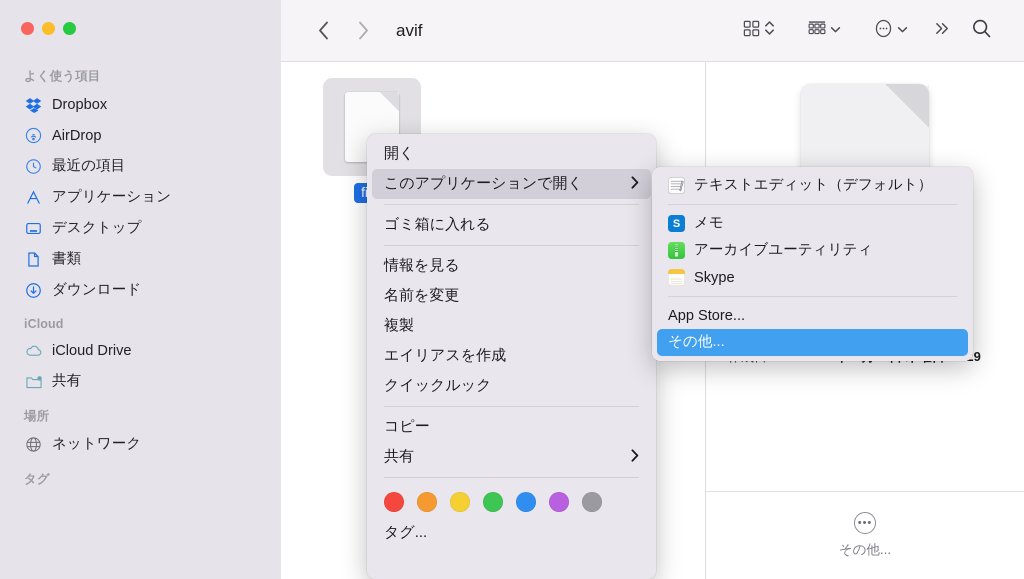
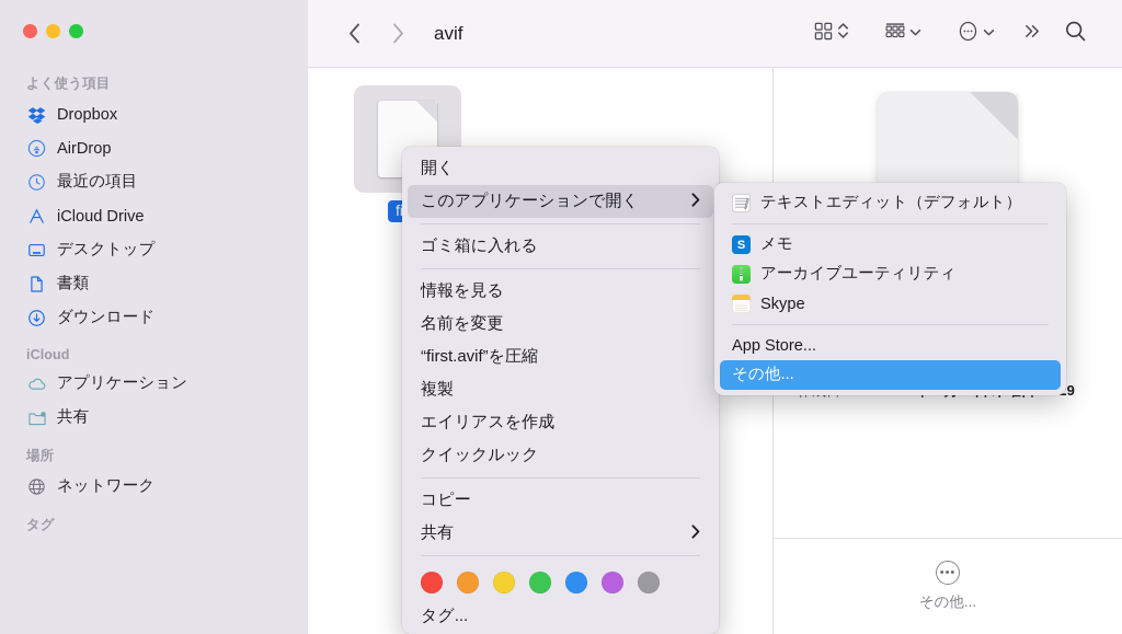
  よく使う項目
  Dropbox
  AirDrop
  最近の項目
- アプリケーション
+ iCloud Drive
  デスクトップ
  書類
  ダウンロード
  iCloud
- iCloud Drive
+ アプリケーション
  共有
  場所
  ネットワーク
  タグ
  avif
  •••
  その他...
  開く
  このアプリケーションで開く
  ゴミ箱に入れる
  情報を見る
  名前を変更
+ “first.avif”を圧縮
  複製
  エイリアスを作成
  クイックルック
  コピー
  共有
  タグ...
  テキストエディット（デフォルト）
  S
  メモ
  アーカイブユーティリティ
  Skype
  App Store...
  その他...
